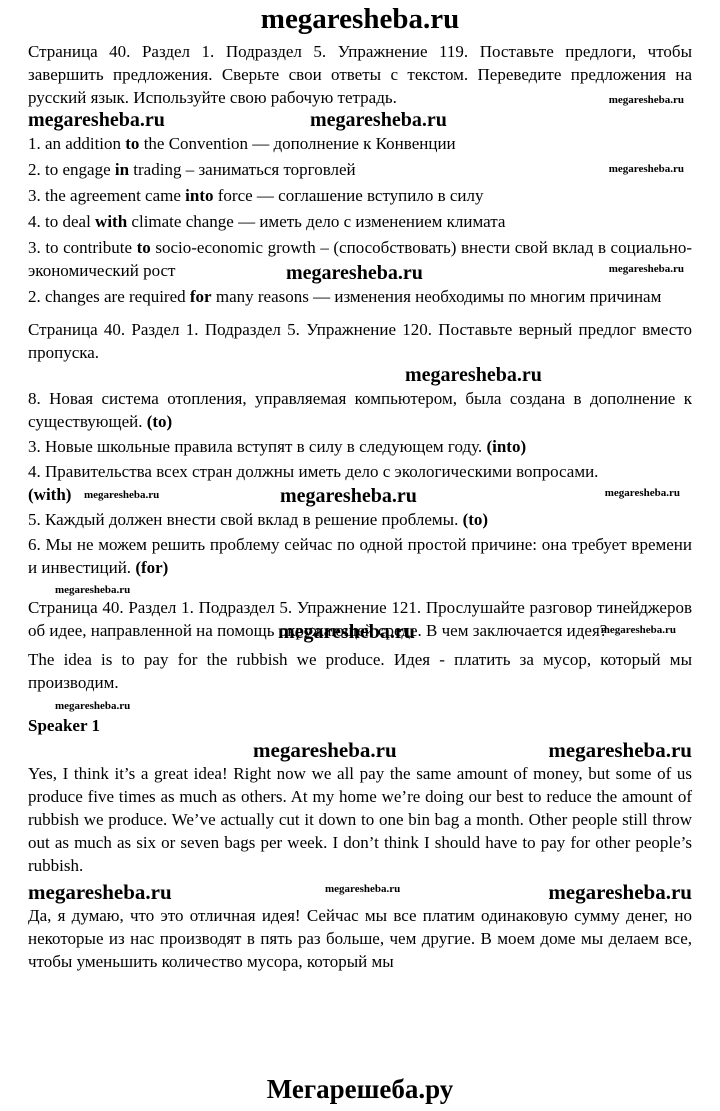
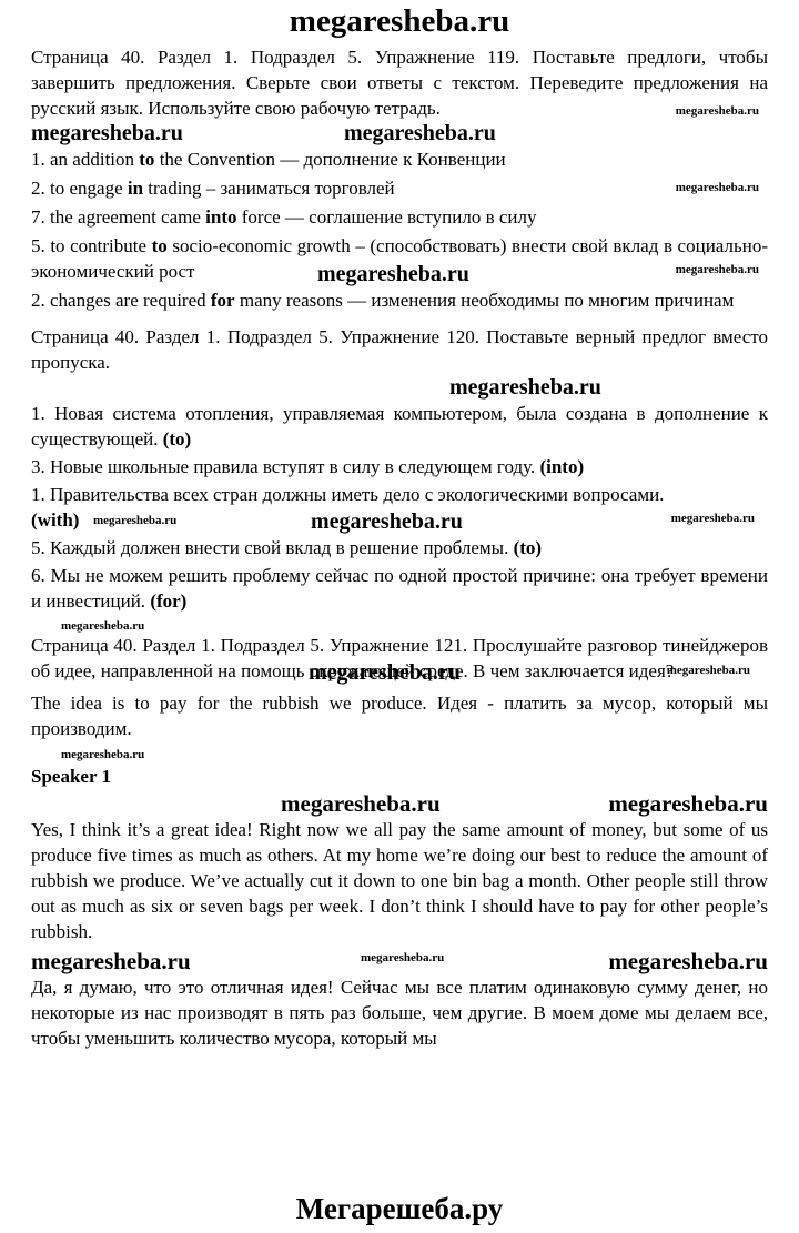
  megaresheba.ru
  Страница 40. Раздел 1. Подраздел 5. Упражнение 119. Поставьте предлоги, чтобы завершить предложения. Сверьте свои ответы с текстом. Переведите предложения на русский язык. Используйте свою рабочую тетрадь.
  megaresheba.ru
  megaresheba.ru
  megaresheba.ru
  1. an addition to the Convention — дополнение к Конвенции
  2. to engage in trading – заниматься торговлей
  megaresheba.ru
- 3. the agreement came into force — соглашение вступило в силу
+ 7. the agreement came into force — соглашение вступило в силу
- 4. to deal with climate change — иметь дело с изменением климата
- 3. to contribute to socio-economic growth – (способствовать) внести свой вклад в социально-экономический рост
+ 5. to contribute to socio-economic growth – (способствовать) внести свой вклад в социально-экономический рост
  megaresheba.ru
  megaresheba.ru
  2. changes are required for many reasons — изменения необходимы по многим причинам
  Страница 40. Раздел 1. Подраздел 5. Упражнение 120. Поставьте верный предлог вместо пропуска.
  megaresheba.ru
- 8. Новая система отопления, управляемая компьютером, была создана в дополнение к существующей. (to)
+ 1. Новая система отопления, управляемая компьютером, была создана в дополнение к существующей. (to)
  3. Новые школьные правила вступят в силу в следующем году. (into)
- 4. Правительства всех стран должны иметь дело с экологическими вопросами.
+ 1. Правительства всех стран должны иметь дело с экологическими вопросами.
  (with)
  megaresheba.ru
  megaresheba.ru
  megaresheba.ru
  5. Каждый должен внести свой вклад в решение проблемы. (to)
  6. Мы не можем решить проблему сейчас по одной простой причине: она требует времени и инвестиций. (for)
  megaresheba.ru
  Страница 40. Раздел 1. Подраздел 5. Упражнение 121. Прослушайте разговор тинейджеров об идее, направленной на помощь окружающей среде. В чем заключается идея?
  megaresheba.ru
  megaresheba.ru
  The idea is to pay for the rubbish we produce. Идея - платить за мусор, который мы производим.
  megaresheba.ru
  Speaker 1
  megaresheba.ru
  megaresheba.ru
  Yes, I think it’s a great idea! Right now we all pay the same amount of money, but some of us produce five times as much as others. At my home we’re doing our best to reduce the amount of rubbish we produce. We’ve actually cut it down to one bin bag a month. Other people still throw out as much as six or seven bags per week. I don’t think I should have to pay for other people’s rubbish.
  megaresheba.ru
  megaresheba.ru
  megaresheba.ru
  Да, я думаю, что это отличная идея! Сейчас мы все платим одинаковую сумму денег, но некоторые из нас производят в пять раз больше, чем другие. В моем доме мы делаем все, чтобы уменьшить количество мусора, который мы
  Мегарешеба.ру
